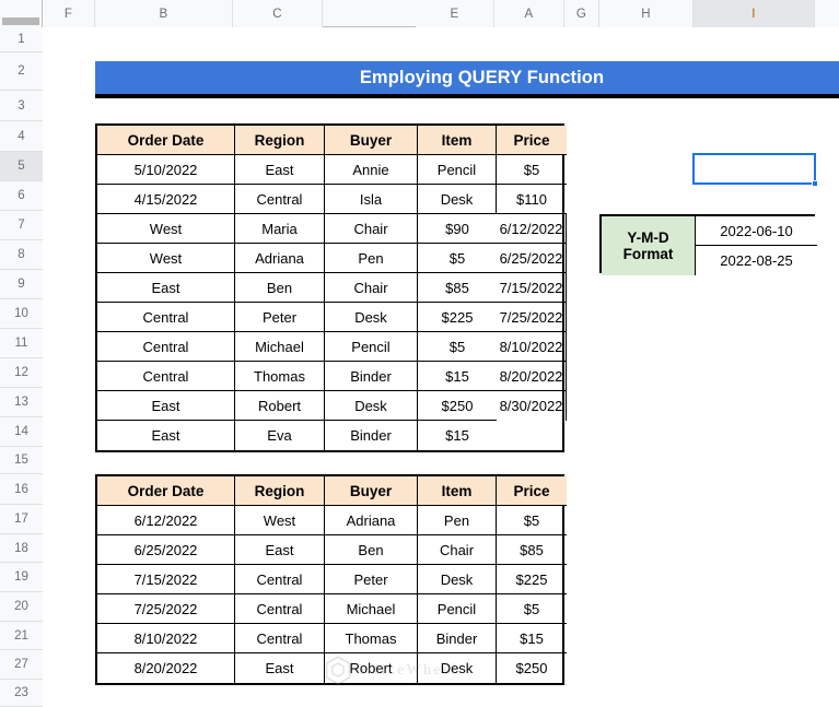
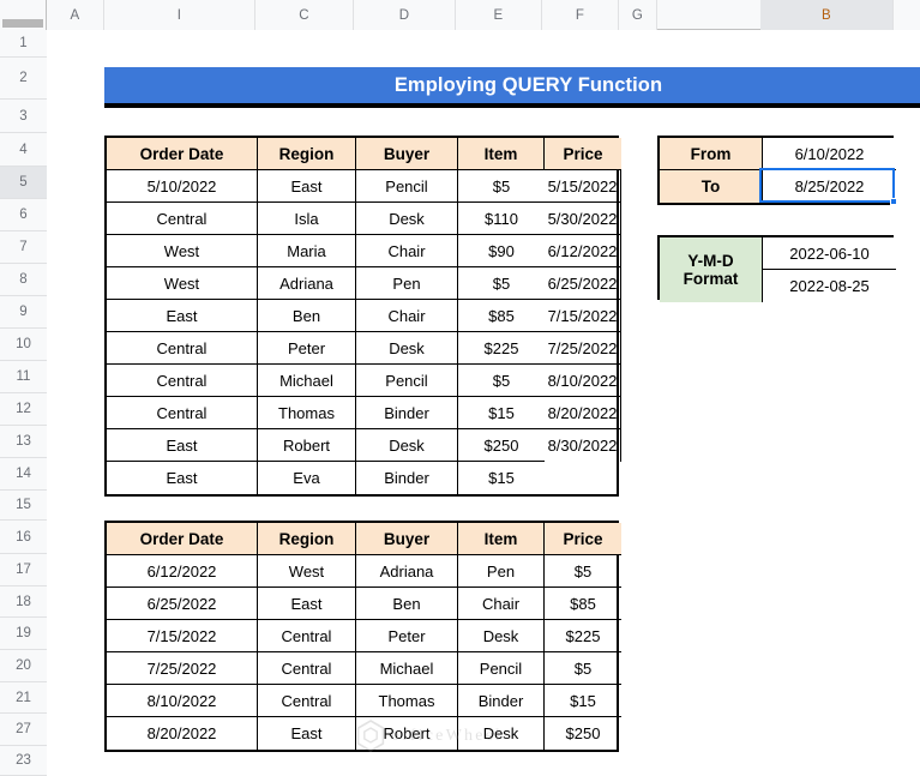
- F
+ A
- B
+ I
  C
+ D
  E
- A
+ F
  G
- H
- I
+ B
  1
  2
  3
  4
  5
  6
  7
  8
  9
  10
  11
  12
  13
  14
  15
  16
  17
  18
  19
  20
  21
  27
  23
  Employing QUERY Function
  Order Date
  Region
  Buyer
  Item
  Price
  5/10/2022
  East
- Annie
  Pencil
  $5
- 4/15/2022
+ 5/15/2022
  Central
  Isla
  Desk
  $110
+ 5/30/2022
  West
  Maria
  Chair
  $90
  6/12/2022
  West
  Adriana
  Pen
  $5
  6/25/2022
  East
  Ben
  Chair
  $85
  7/15/2022
  Central
  Peter
  Desk
  $225
  7/25/2022
  Central
  Michael
  Pencil
  $5
  8/10/2022
  Central
  Thomas
  Binder
  $15
  8/20/2022
  East
  Robert
  Desk
  $250
  8/30/2022
  East
  Eva
  Binder
  $15
  Order Date
  Region
  Buyer
  Item
  Price
  6/12/2022
  West
  Adriana
  Pen
  $5
  6/25/2022
  East
  Ben
  Chair
  $85
  7/15/2022
  Central
  Peter
  Desk
  $225
  7/25/2022
  Central
  Michael
  Pencil
  $5
  8/10/2022
  Central
  Thomas
  Binder
  $15
  8/20/2022
  East
  Robert
  Desk
  $250
+ From
+ 6/10/2022
+ To
+ 8/25/2022
  Y-M-D
  Format
  2022-06-10
  2022-08-25
  officeWheel
